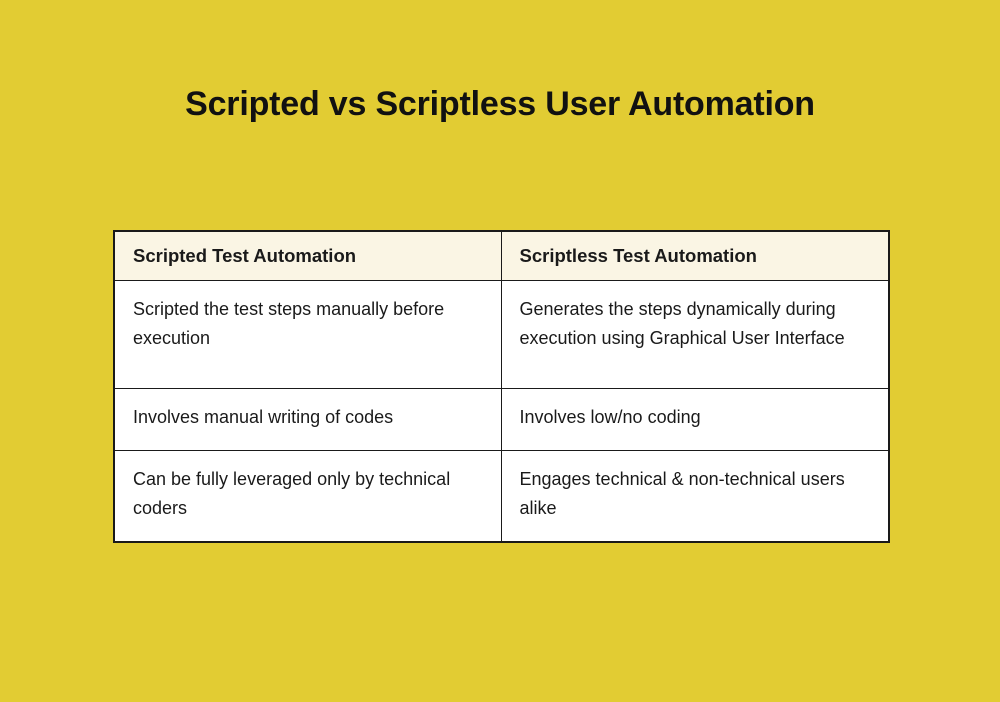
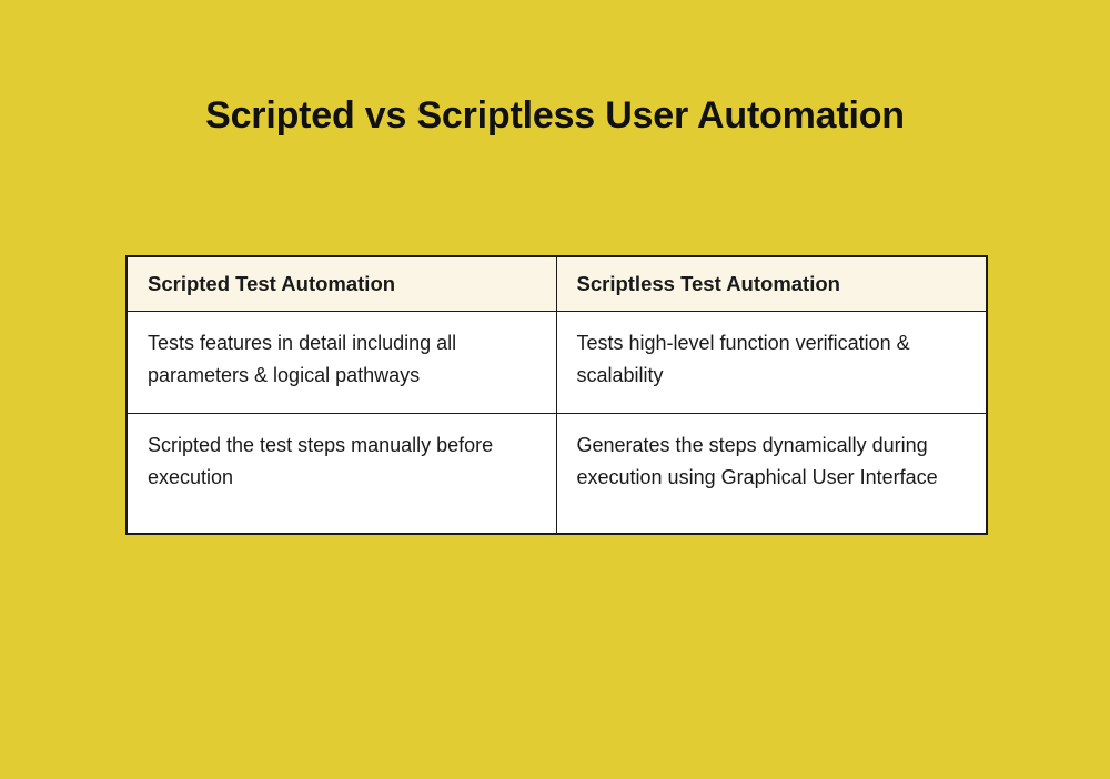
  Scripted vs Scriptless User Automation
  Scripted Test Automation	Scriptless Test Automation
+ Tests features in detail including all parameters & logical pathways	Tests high-level function verification & scalability
  Scripted the test steps manually before execution	Generates the steps dynamically during execution using Graphical User Interface
- Involves manual writing of codes	Involves low/no coding
- Can be fully leveraged only by technical coders	Engages technical & non-technical users alike
